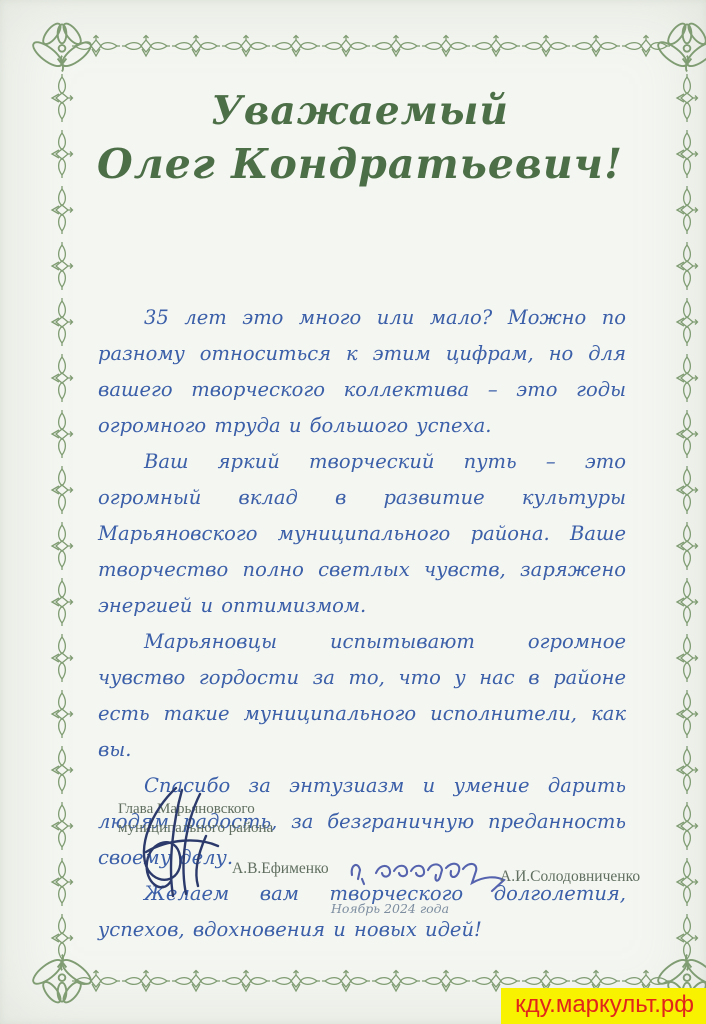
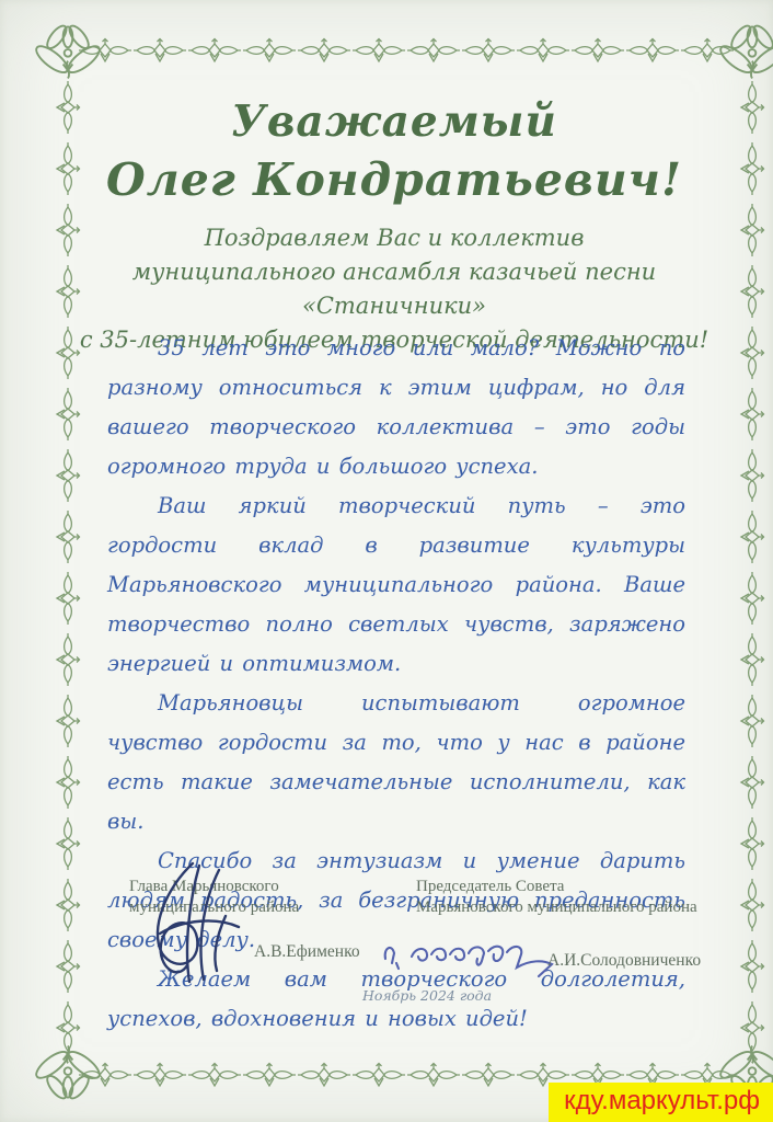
  Уважаемый
  Олег Кондратьевич!
+ Поздравляем Вас и коллектив
+ муниципального ансамбля казачьей песни «Станичники»
+ с 35-летним юбилеем творческой деятельности!
  35 лет это много или мало? Можно по разному относиться к этим цифрам, но для вашего творческого коллектива – это годы огромного труда и большого успеха.
- Ваш яркий творческий путь – это огромный вклад в развитие культуры Марьяновского муниципального района. Ваше творчество полно светлых чувств, заряжено энергией и оптимизмом.
+ Ваш яркий творческий путь – это гордости вклад в развитие культуры Марьяновского муниципального района. Ваше творчество полно светлых чувств, заряжено энергией и оптимизмом.
- Марьяновцы испытывают огромное чувство гордости за то, что у нас в районе есть такие муниципального исполнители, как вы.
+ Марьяновцы испытывают огромное чувство гордости за то, что у нас в районе есть такие замечательные исполнители, как вы.
  Спасибо за энтузиазм и умение дарить людямадость, за безграничную преданность своему длу.
  Жлаем вам творческого долголетия, успехов, вдохновения и новых идей!
  Глава Марьновского
  муниципального района
+ Председатель Совета
+ Марьяновского муниципального района
  А.В.Ефименко
  А.И.Солодовниченко
  Ноябрь 2024 года
  кду.маркульт.рф
